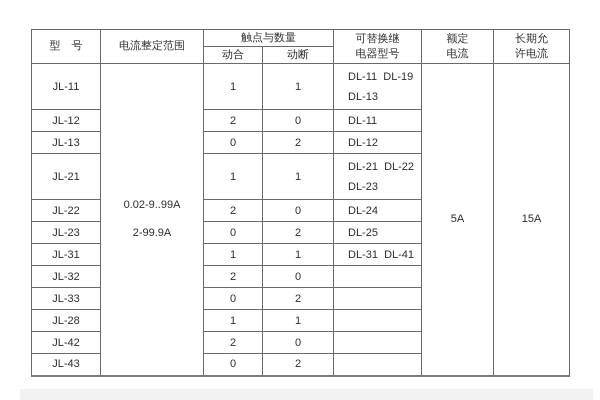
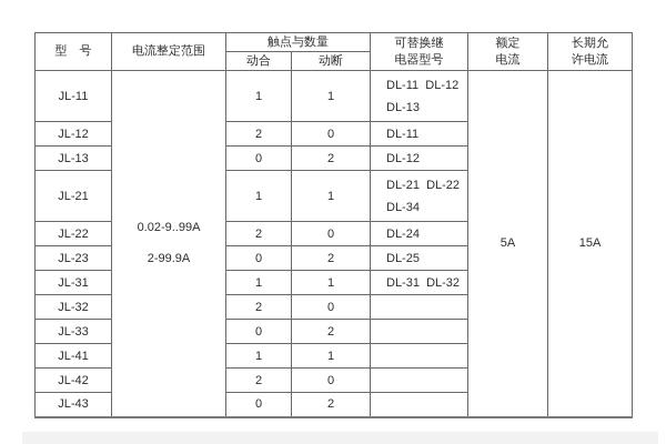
  型 号	电流整定范围	触点与数量	可替换继 电器型号	额定 电流	长期允 许电流
  动合	动断
- JL-11	0.02-9..99A 2-99.9A	1	1	DL-11 DL-19 DL-13	5A	15A
+ JL-11	0.02-9..99A 2-99.9A	1	1	DL-11 DL-12 DL-13	5A	15A
  JL-12	2	0	DL-11
  JL-13	0	2	DL-12
- JL-21	1	1	DL-21 DL-22 DL-23
+ JL-21	1	1	DL-21 DL-22 DL-34
  JL-22	2	0	DL-24
  JL-23	0	2	DL-25
- JL-31	1	1	DL-31 DL-41
+ JL-31	1	1	DL-31 DL-32
  JL-32	2	0
  JL-33	0	2
- JL-28	1	1
+ JL-41	1	1
  JL-42	2	0
  JL-43	0	2
